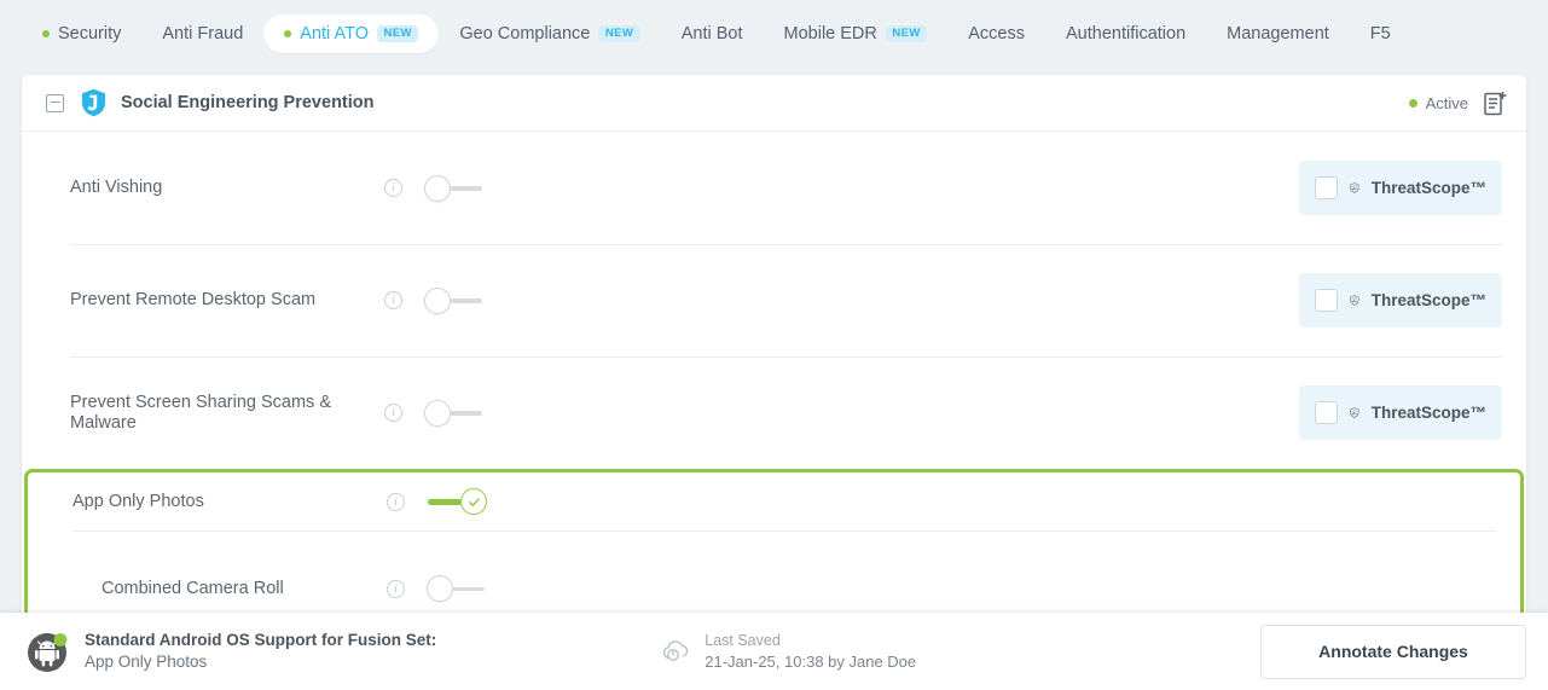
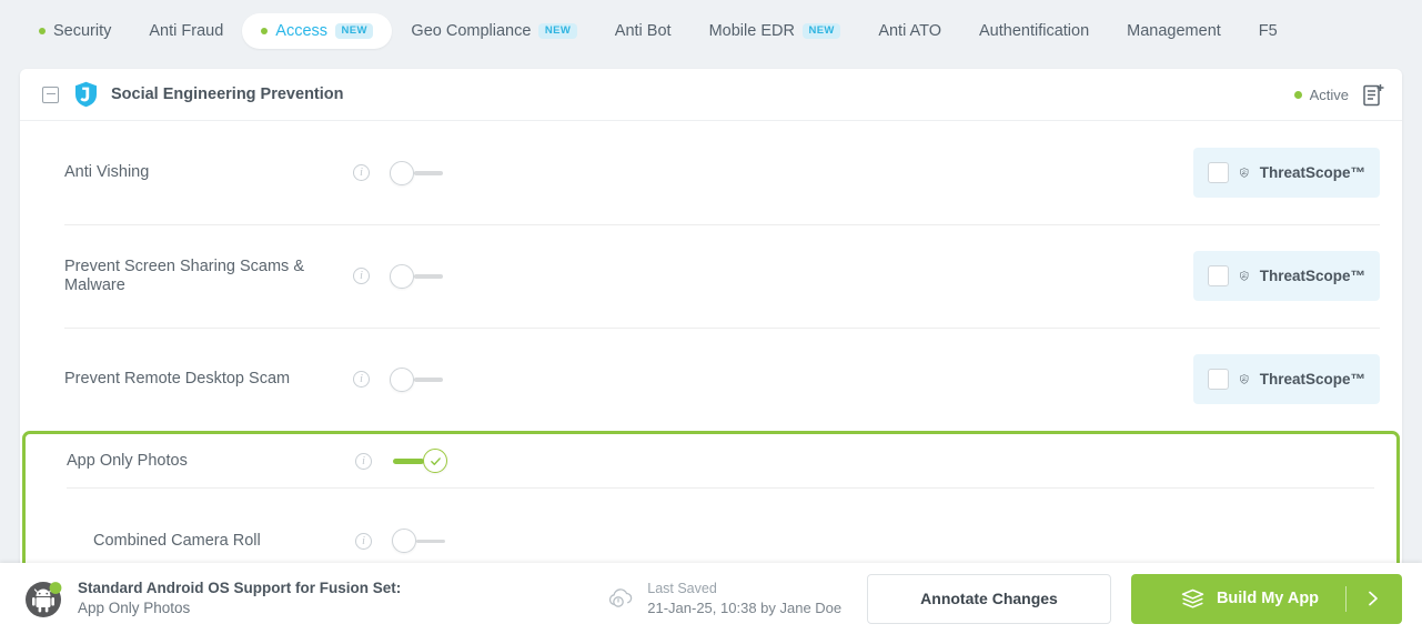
  Security
  Anti Fraud
- Anti ATO
+ Access
  NEW
  Geo Compliance
  NEW
  Anti Bot
  Mobile EDR
  NEW
- Access
+ Anti ATO
  Authentification
  Management
  F5
  Social Engineering Prevention
  Active
  Anti Vishing
  i
  ThreatScope™
- Prevent Remote Desktop Scam
+ Prevent Screen Sharing Scams & Malware
  i
  ThreatScope™
- Prevent Screen Sharing Scams & Malware
+ Prevent Remote Desktop Scam
  i
  ThreatScope™
  App Only Photos
  i
  Combined Camera Roll
  i
  Standard Android OS Support for Fusion Set:
  App Only Photos
  Last Saved
  21-Jan-25, 10:38 by Jane Doe
  Annotate Changes
+ Build My App
